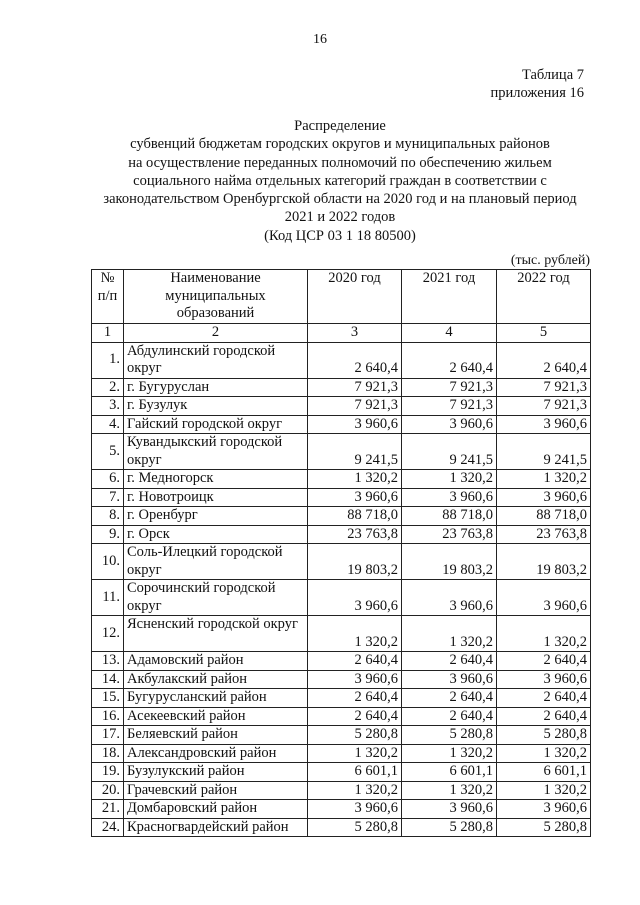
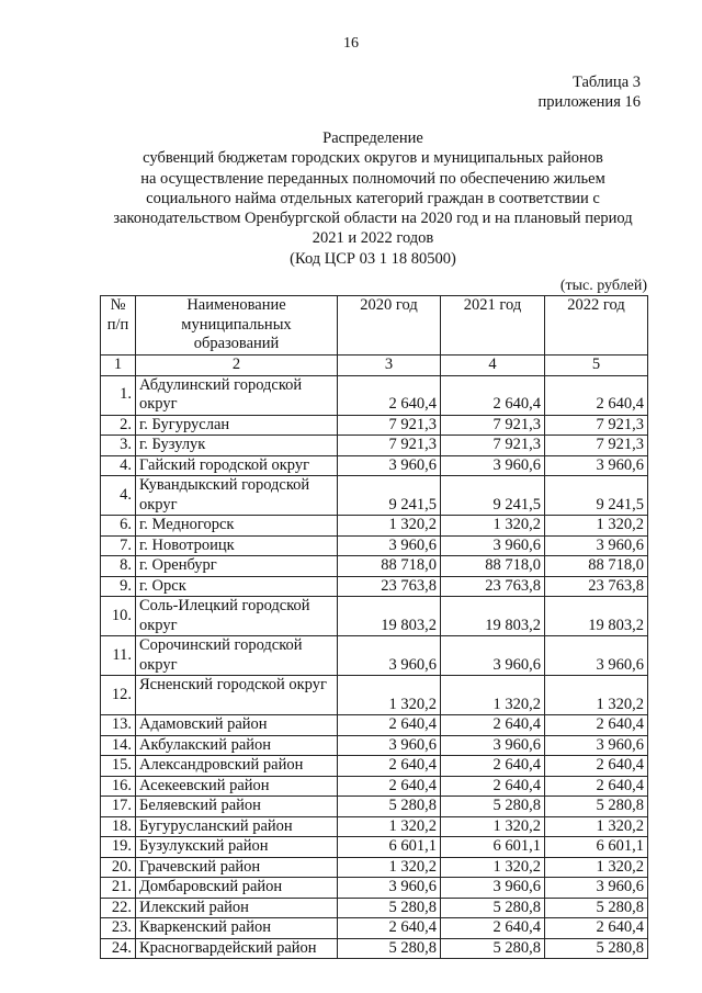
  16
- Таблица 7
+ Таблица 3
  приложения 16
  Распределение
  субвенций бюджетам городских округов и муниципальных районов
  на осуществление переданных полномочий по обеспечению жильем
  социального найма отдельных категорий граждан в соответствии с
  законодательством Оренбургской области на 2020 год и на плановый период
  2021 и 2022 годов
  (Код ЦСР 03 1 18 80500)
  (тыс. рублей)
  № п/п	Наименование муниципальных образований	2020 год	2021 год	2022 год
  1	2	3	4	5
  1.	Абдулинский городской округ	2 640,4	2 640,4	2 640,4
  2.	г. Бугуруслан	7 921,3	7 921,3	7 921,3
  3.	г. Бузулук	7 921,3	7 921,3	7 921,3
  4.	Гайский городской округ	3 960,6	3 960,6	3 960,6
- 5.	Кувандыкский городской округ	9 241,5	9 241,5	9 241,5
+ 4.	Кувандыкский городской округ	9 241,5	9 241,5	9 241,5
  6.	г. Медногорск	1 320,2	1 320,2	1 320,2
  7.	г. Новотроицк	3 960,6	3 960,6	3 960,6
  8.	г. Оренбург	88 718,0	88 718,0	88 718,0
  9.	г. Орск	23 763,8	23 763,8	23 763,8
  10.	Соль-Илецкий городской округ	19 803,2	19 803,2	19 803,2
  11.	Сорочинский городской округ	3 960,6	3 960,6	3 960,6
  12.	Ясненский городской округ	1 320,2	1 320,2	1 320,2
  13.	Адамовский район	2 640,4	2 640,4	2 640,4
  14.	Акбулакский район	3 960,6	3 960,6	3 960,6
- 15.	Бугурусланский район	2 640,4	2 640,4	2 640,4
+ 15.	Александровский район	2 640,4	2 640,4	2 640,4
  16.	Асекеевский район	2 640,4	2 640,4	2 640,4
  17.	Беляевский район	5 280,8	5 280,8	5 280,8
- 18.	Александровский район	1 320,2	1 320,2	1 320,2
+ 18.	Бугурусланский район	1 320,2	1 320,2	1 320,2
  19.	Бузулукский район	6 601,1	6 601,1	6 601,1
  20.	Грачевский район	1 320,2	1 320,2	1 320,2
  21.	Домбаровский район	3 960,6	3 960,6	3 960,6
+ 22.	Илекский район	5 280,8	5 280,8	5 280,8
+ 23.	Кваркенский район	2 640,4	2 640,4	2 640,4
  24.	Красногвардейский район	5 280,8	5 280,8	5 280,8
